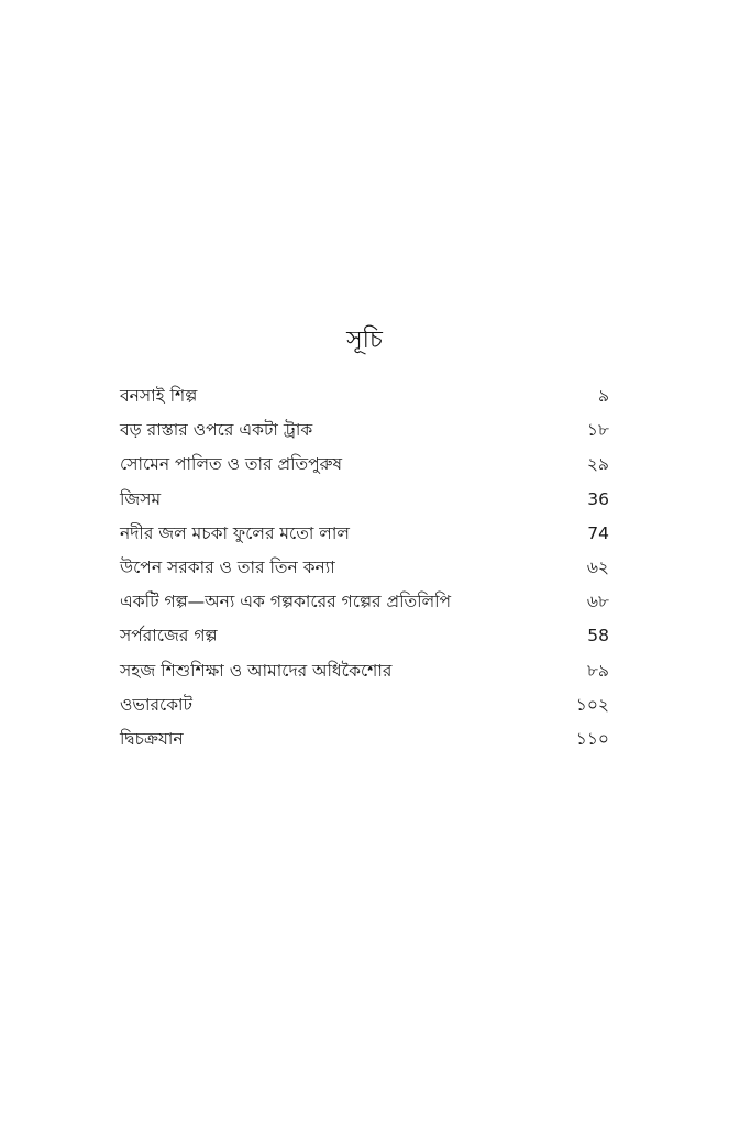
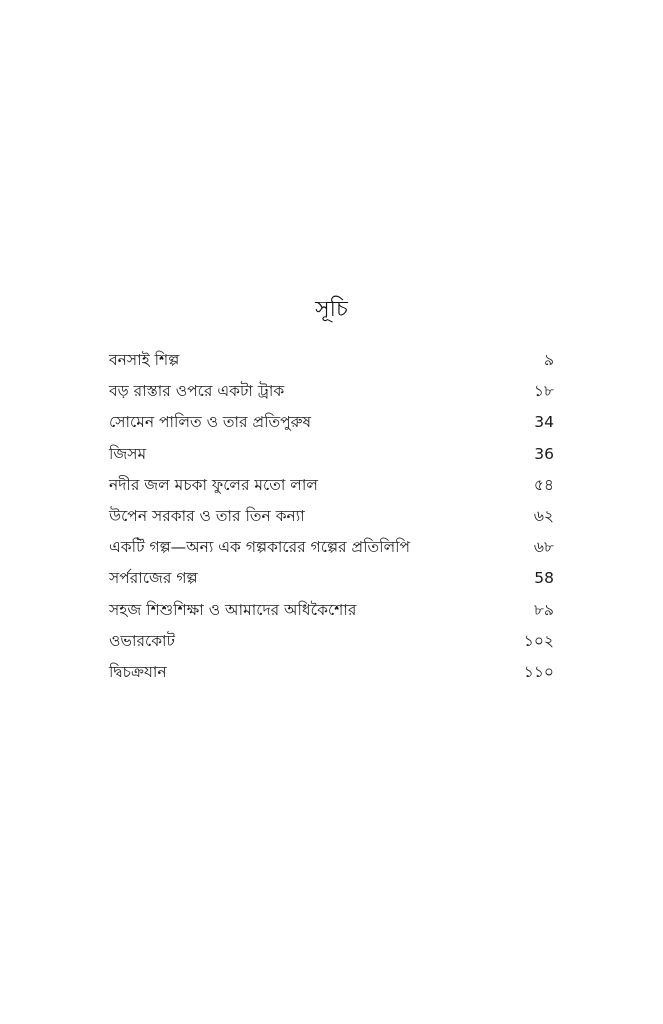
  সূচি
  বনসাই শিল্প
  ৯
  বড় রাস্তার ওপরে একটা ট্রাক
  ১৮
  সোমেন পালিত ও তার প্রতিপুরুষ
- ২৯
+ 34
  জিসম
  36
  নদীর জল মচকা ফুলের মতো লাল
- 74
+ ৫৪
  উপেন সরকার ও তার তিন কন্যা
  ৬২
  একটি গল্প—অন্য এক গল্পকারের গল্পের প্রতিলিপি
  ৬৮
  সর্পরাজের গল্প
  58
  সহজ শিশুশিক্ষা ও আমাদের অধিকৈশোর
  ৮৯
  ওভারকোট
  ১০২
  দ্বিচক্রযান
  ১১০
